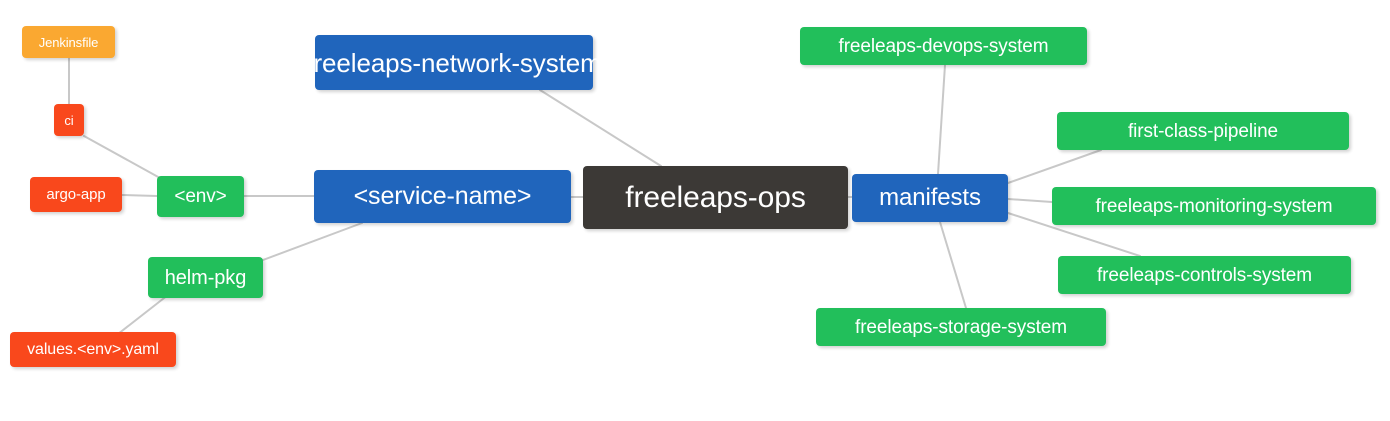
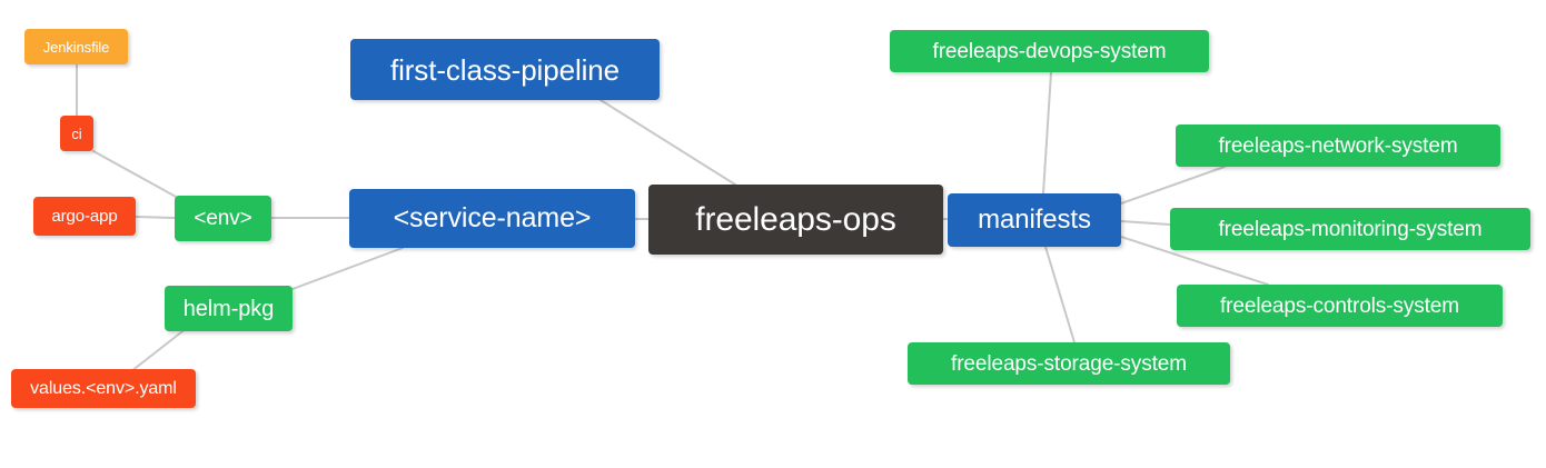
  Jenkinsfile
  ci
  argo-app
  <env>
  <service-name>
- freeleaps-network-system
+ first-class-pipeline
  freeleaps-ops
  manifests
  helm-pkg
  values.<env>.yaml
  freeleaps-devops-system
- first-class-pipeline
+ freeleaps-network-system
  freeleaps-monitoring-system
  freeleaps-controls-system
  freeleaps-storage-system
